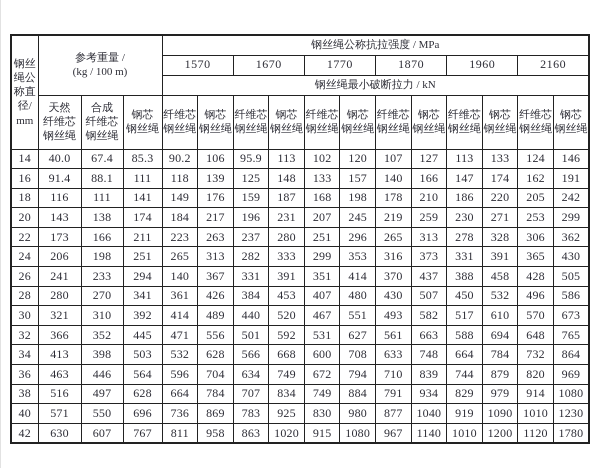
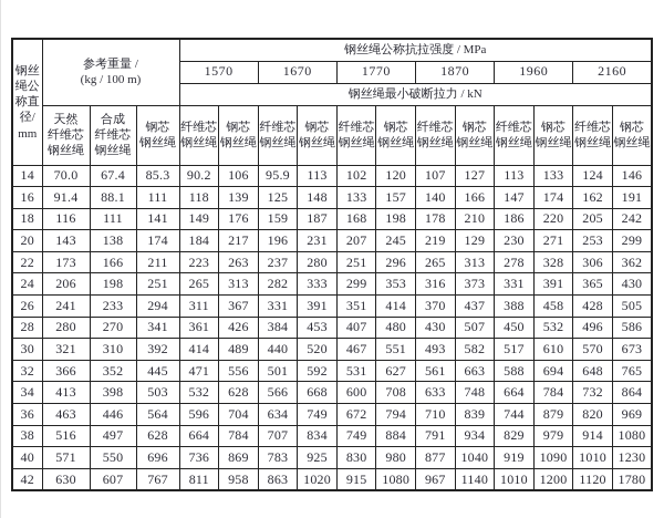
  钢丝 绳公 称直 径/ mm	参考重量 / (kg / 100 m)	钢丝绳公称抗拉强度 / MPa
  1570	1670	1770	1870	1960	2160
  钢丝绳最小破断拉力 / kN
  天然 纤维芯 钢丝绳	合成 纤维芯 钢丝绳	钢芯 钢丝绳	纤维芯 钢丝绳	钢芯 钢丝绳	纤维芯 钢丝绳	钢芯 钢丝绳	纤维芯 钢丝绳	钢芯 钢丝绳	纤维芯 钢丝绳	钢芯 钢丝绳	纤维芯 钢丝绳	钢芯 钢丝绳	纤维芯 钢丝绳	钢芯 钢丝绳
- 14	40.0	67.4	85.3	90.2	106	95.9	113	102	120	107	127	113	133	124	146
+ 14	70.0	67.4	85.3	90.2	106	95.9	113	102	120	107	127	113	133	124	146
  16	91.4	88.1	111	118	139	125	148	133	157	140	166	147	174	162	191
  18	116	111	141	149	176	159	187	168	198	178	210	186	220	205	242
- 20	143	138	174	184	217	196	231	207	245	219	259	230	271	253	299
+ 20	143	138	174	184	217	196	231	207	245	219	129	230	271	253	299
  22	173	166	211	223	263	237	280	251	296	265	313	278	328	306	362
  24	206	198	251	265	313	282	333	299	353	316	373	331	391	365	430
- 26	241	233	294	140	367	331	391	351	414	370	437	388	458	428	505
+ 26	241	233	294	311	367	331	391	351	414	370	437	388	458	428	505
  28	280	270	341	361	426	384	453	407	480	430	507	450	532	496	586
  30	321	310	392	414	489	440	520	467	551	493	582	517	610	570	673
  32	366	352	445	471	556	501	592	531	627	561	663	588	694	648	765
  34	413	398	503	532	628	566	668	600	708	633	748	664	784	732	864
  36	463	446	564	596	704	634	749	672	794	710	839	744	879	820	969
  38	516	497	628	664	784	707	834	749	884	791	934	829	979	914	1080
  40	571	550	696	736	869	783	925	830	980	877	1040	919	1090	1010	1230
  42	630	607	767	811	958	863	1020	915	1080	967	1140	1010	1200	1120	1780
